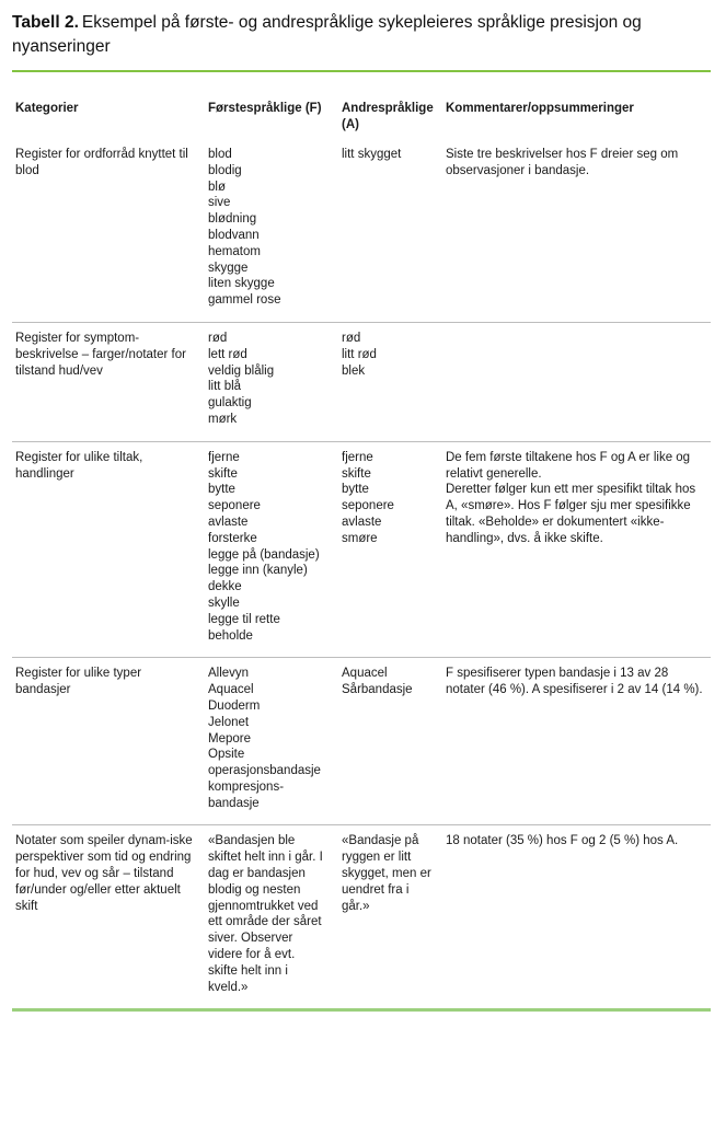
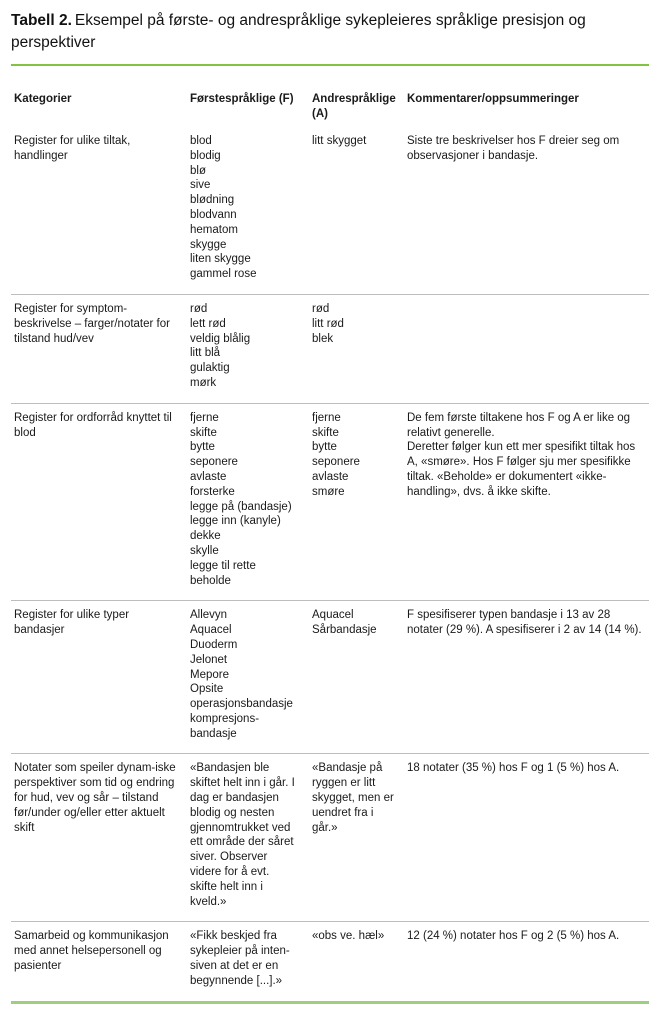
- Tabell 2. Eksempel på første- og andrespråklige sykepleieres språklige presisjon og nyanseringer
+ Tabell 2. Eksempel på første- og andrespråklige sykepleieres språklige presisjon og perspektiver
  Kategorier	Førstespråklige (F)	Andrespråklige (A)	Kommentarer/oppsummeringer
- Register for ordforråd knyttet til blod	blod blodig blø sive blødning blodvann hematom skygge liten skygge gammel rose	litt skygget	Siste tre beskrivelser hos F dreier seg om observasjoner i bandasje.
+ Register for ulike tiltak, handlinger	blod blodig blø sive blødning blodvann hematom skygge liten skygge gammel rose	litt skygget	Siste tre beskrivelser hos F dreier seg om observasjoner i bandasje.
  Register for symptom-beskrivelse – farger/notater for tilstand hud/vev	rød lett rød veldig blålig litt blå gulaktig mørk	rød litt rød blek
- Register for ulike tiltak, handlinger	fjerne skifte bytte seponere avlaste forsterke legge på (bandasje) legge inn (kanyle) dekke skylle legge til rette beholde	fjerne skifte bytte seponere avlaste smøre	De fem første tiltakene hos F og A er like og relativt generelle. Deretter følger kun ett mer spesifikt tiltak hos A, «smøre». Hos F følger sju mer spesifikke tiltak. «Beholde» er dokumentert «ikke-handling», dvs. å ikke skifte.
+ Register for ordforråd knyttet til blod	fjerne skifte bytte seponere avlaste forsterke legge på (bandasje) legge inn (kanyle) dekke skylle legge til rette beholde	fjerne skifte bytte seponere avlaste smøre	De fem første tiltakene hos F og A er like og relativt generelle. Deretter følger kun ett mer spesifikt tiltak hos A, «smøre». Hos F følger sju mer spesifikke tiltak. «Beholde» er dokumentert «ikke-handling», dvs. å ikke skifte.
- Register for ulike typer bandasjer	Allevyn Aquacel Duoderm Jelonet Mepore Opsite operasjonsbandasje kompresjons-bandasje	Aquacel Sårbandasje	F spesifiserer typen bandasje i 13 av 28 notater (46 %). A spesifiserer i 2 av 14 (14 %).
+ Register for ulike typer bandasjer	Allevyn Aquacel Duoderm Jelonet Mepore Opsite operasjonsbandasje kompresjons-bandasje	Aquacel Sårbandasje	F spesifiserer typen bandasje i 13 av 28 notater (29 %). A spesifiserer i 2 av 14 (14 %).
- Notater som speiler dynam-iske perspektiver som tid og endring for hud, vev og sår – tilstand før/under og/eller etter aktuelt skift	«Bandasjen ble skiftet helt inn i går. I dag er bandasjen blodig og nesten gjennomtrukket ved ett område der såret siver. Observer videre for å evt. skifte helt inn i kveld.»	«Bandasje på ryggen er litt skygget, men er uendret fra i går.»	18 notater (35 %) hos F og 2 (5 %) hos A.
+ Notater som speiler dynam-iske perspektiver som tid og endring for hud, vev og sår – tilstand før/under og/eller etter aktuelt skift	«Bandasjen ble skiftet helt inn i går. I dag er bandasjen blodig og nesten gjennomtrukket ved ett område der såret siver. Observer videre for å evt. skifte helt inn i kveld.»	«Bandasje på ryggen er litt skygget, men er uendret fra i går.»	18 notater (35 %) hos F og 1 (5 %) hos A.
+ Samarbeid og kommunikasjon med annet helsepersonell og pasienter	«Fikk beskjed fra sykepleier på inten-siven at det er en begynnende [...].»	«obs ve. hæl»	12 (24 %) notater hos F og 2 (5 %) hos A.
